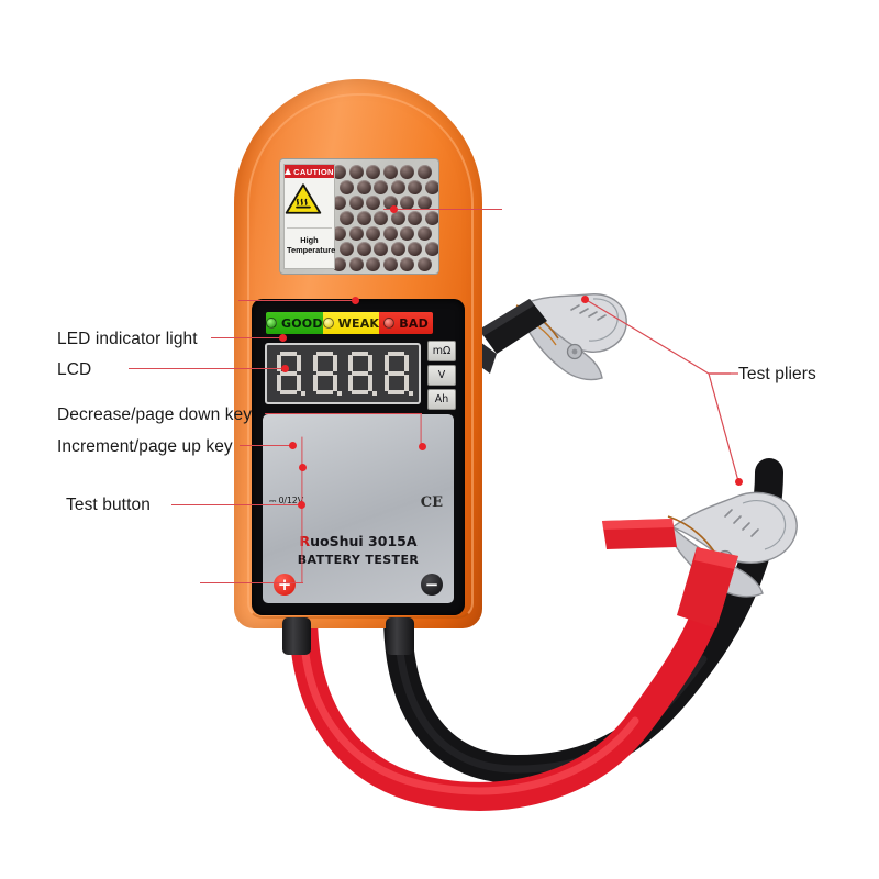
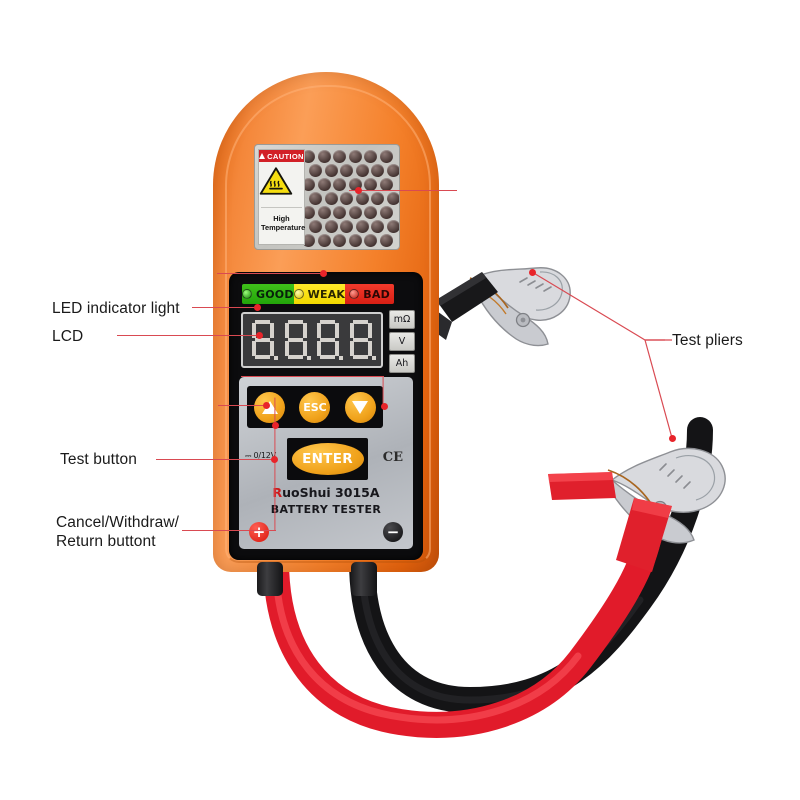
  CAUTION
  High Temperatur
  GOOD
  WEAK
  BAD
  mΩ
  V
  Ah
+ ESC
  ⎓ 0/12
+ ENTER
  CE
  RuoShui 3015A
  ATTERY TESTER
  +
  −
  LED indicator light
  LCD
- Decrease/page down key
- Increment/page up key
  Test button
+ Cancel/Withdraw/
+ Return buttont
  Test pliers
